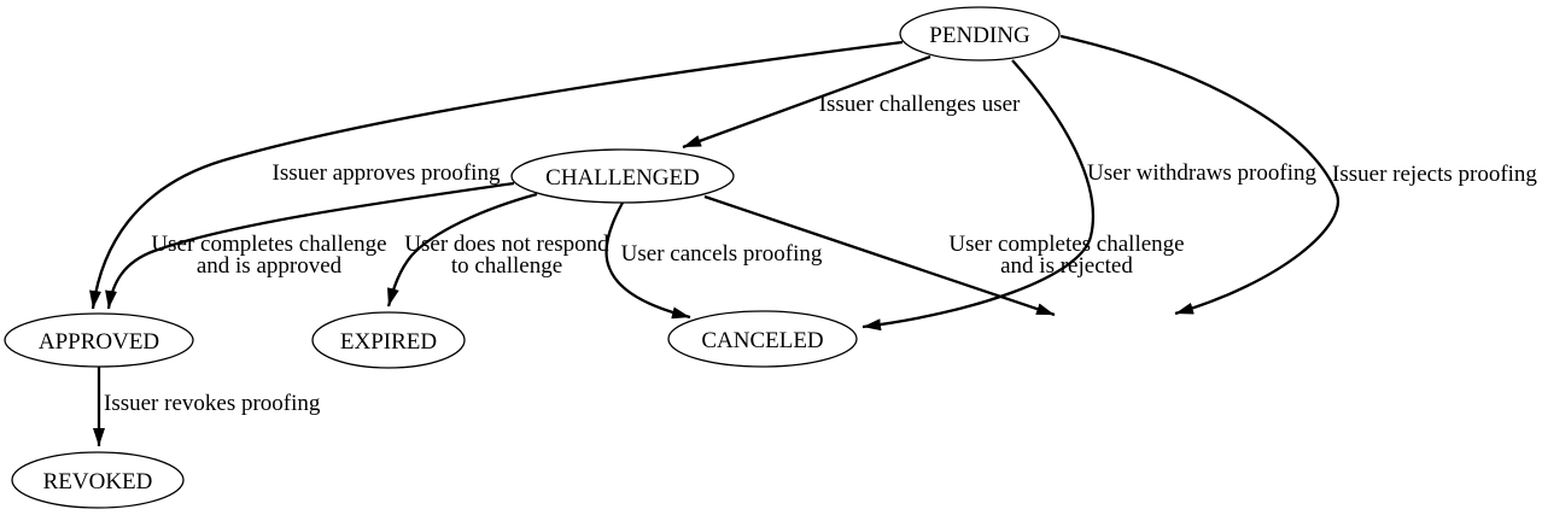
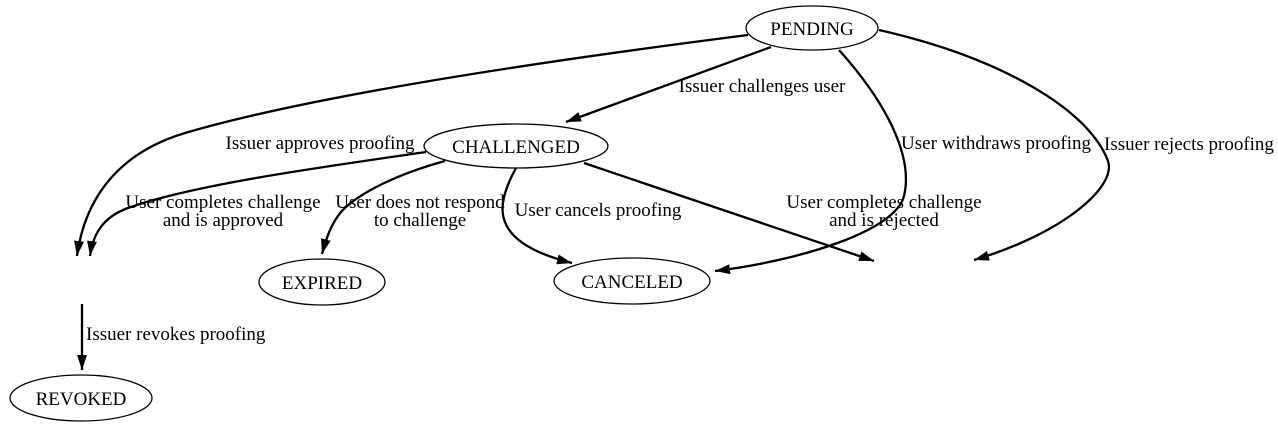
  Issuer challenges user
  Issuer approves proofing
  User completes challenge
  and is approved
  User does not respond
  to challenge
  User cancels proofing
  User completes challenge
  and is rejected
  User withdraws proofing
  Issuer rejects proofing
  Issuer revokes proofing
  PENDING
  CHALLENGED
- APPROVED
  EXPIRED
  CANCELED
  REVOKED
